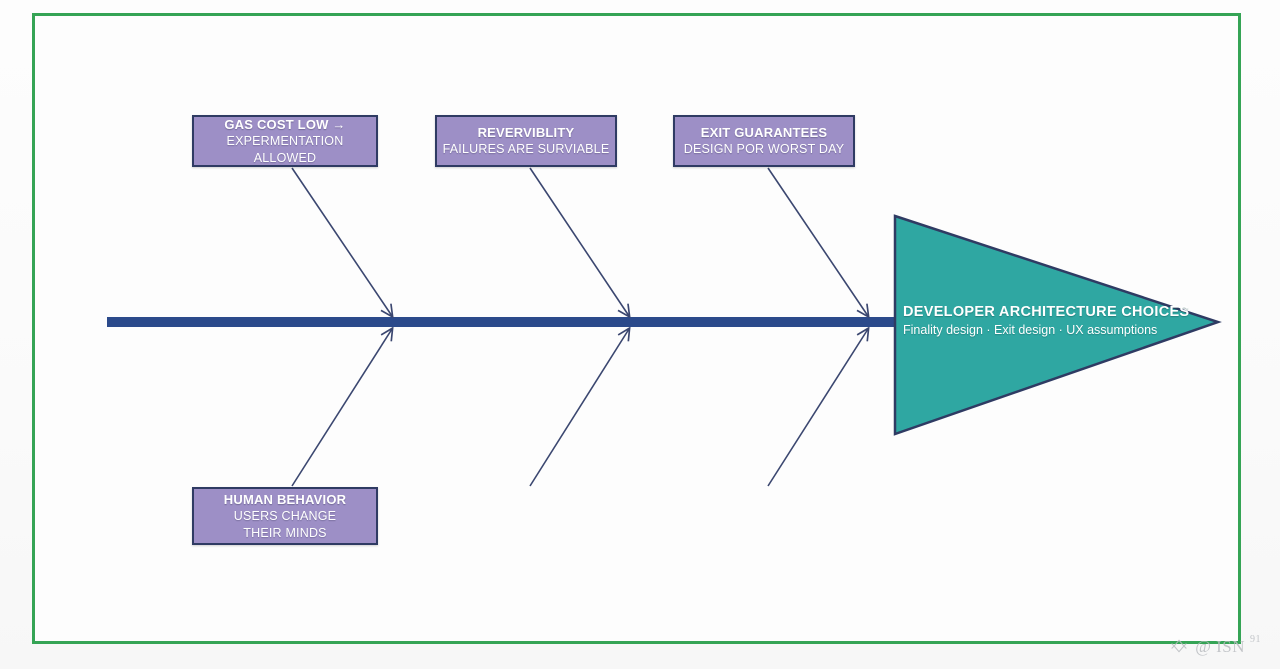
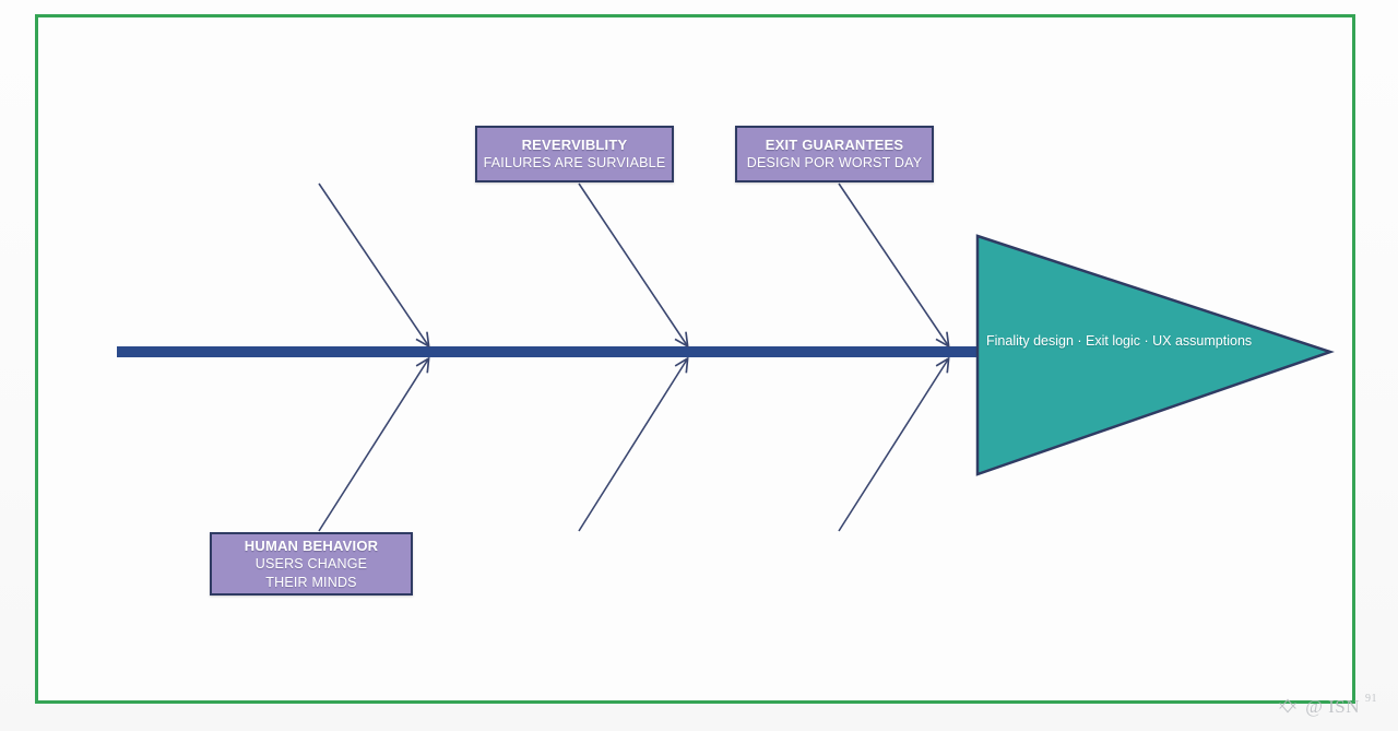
- DEVELOPER ARCHITECTURE CHOICES
- Finality design · Exit design · UX assumptions
+ Finality design · Exit logic · UX assumptions
- GAS COST LOW →
- EXPERMENTATION ALLOWED
  REVERVIBLITY
  FAILURES ARE SURVIABLE
  EXIT GUARANTEES
  DESIGN POR WORST DAY
  HUMAN BEHAVIOR
  USERS CHANGE
  THEIR MINDS
  @ ISN
  91
